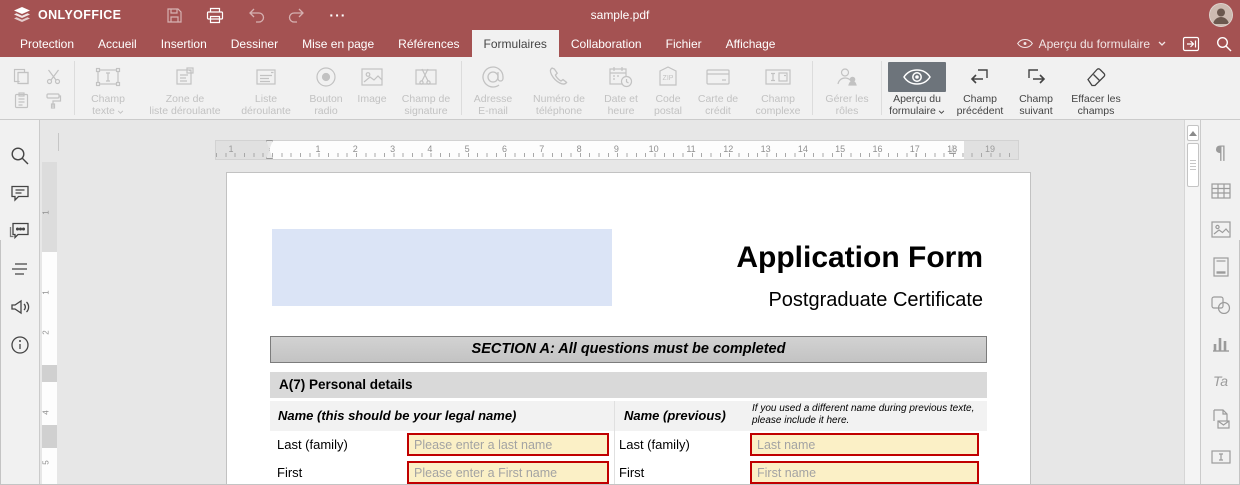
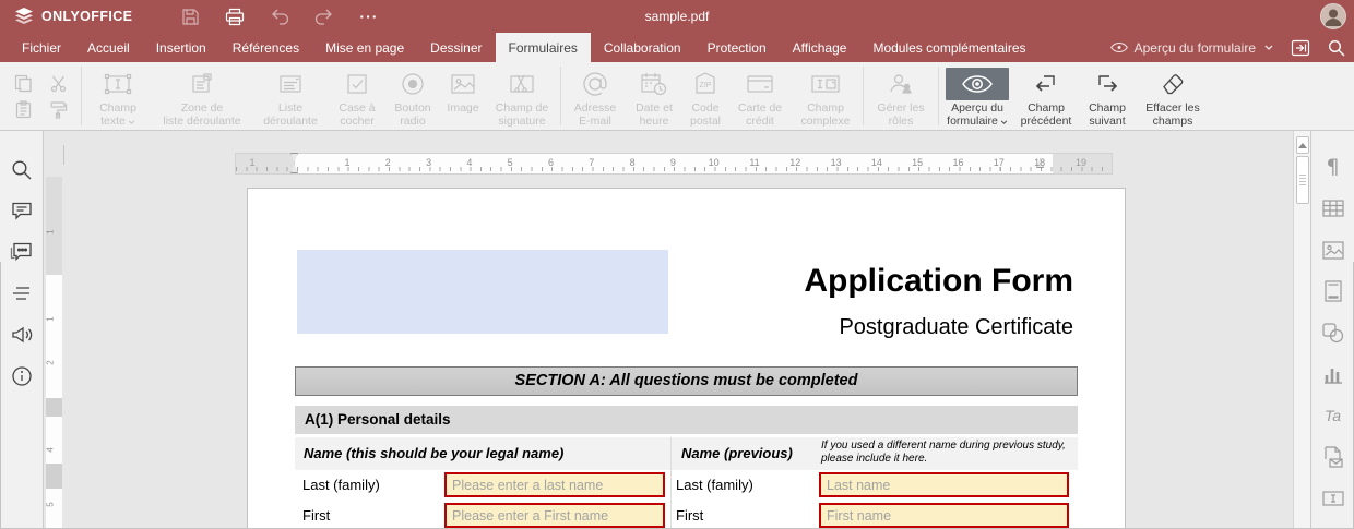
  ONLYOFFICE
  ···
  sample.pdf
- Protection
+ Fichier
  Accueil
  Insertion
- Dessiner
+ Références
  Mise en page
- Références
+ Dessiner
  Formulaires
  Collaboration
- Fichier
+ Protection
  Affichage
+ Modules complémentaires
  Aperçu du formulaire
  Champ
  texte
  Zone de
  liste déroulante
  Liste
  déroulante
+ Case à
+ cocher
  Bouton
  radio
  Image
  Champ de
  signature
  Adresse
  E-mail
- Numéro de
- téléphone
  Date et
  heure
  Code
  postal
  Carte de
  crédit
  Champ
  complexe
  Gérer les
  rôles
  Aperçu du
  formulaire
  Champ
  précédent
  Champ
  suivant
  Effacer les
  champs
  1
  19
  1
  2
  3
  4
  5
  6
  7
  8
  9
  10
  11
  12
  13
  14
  15
  16
  17
  18
  Application Form
  Postgraduate Certificate
  SECTION A: All questions must be completed
- A(7) Personal details
+ A(1) Personal details
  Name (this should be your legal name)
  Name (previous)
- If you used a different name during previous texte, please include it here.
+ If you used a different name during previous study, please include it here.
  Last (family)
  Please enter a last name
  Last (family)
  Last name
  First
  Please enter a First name
  First
  First name
  ¶
  Ta
